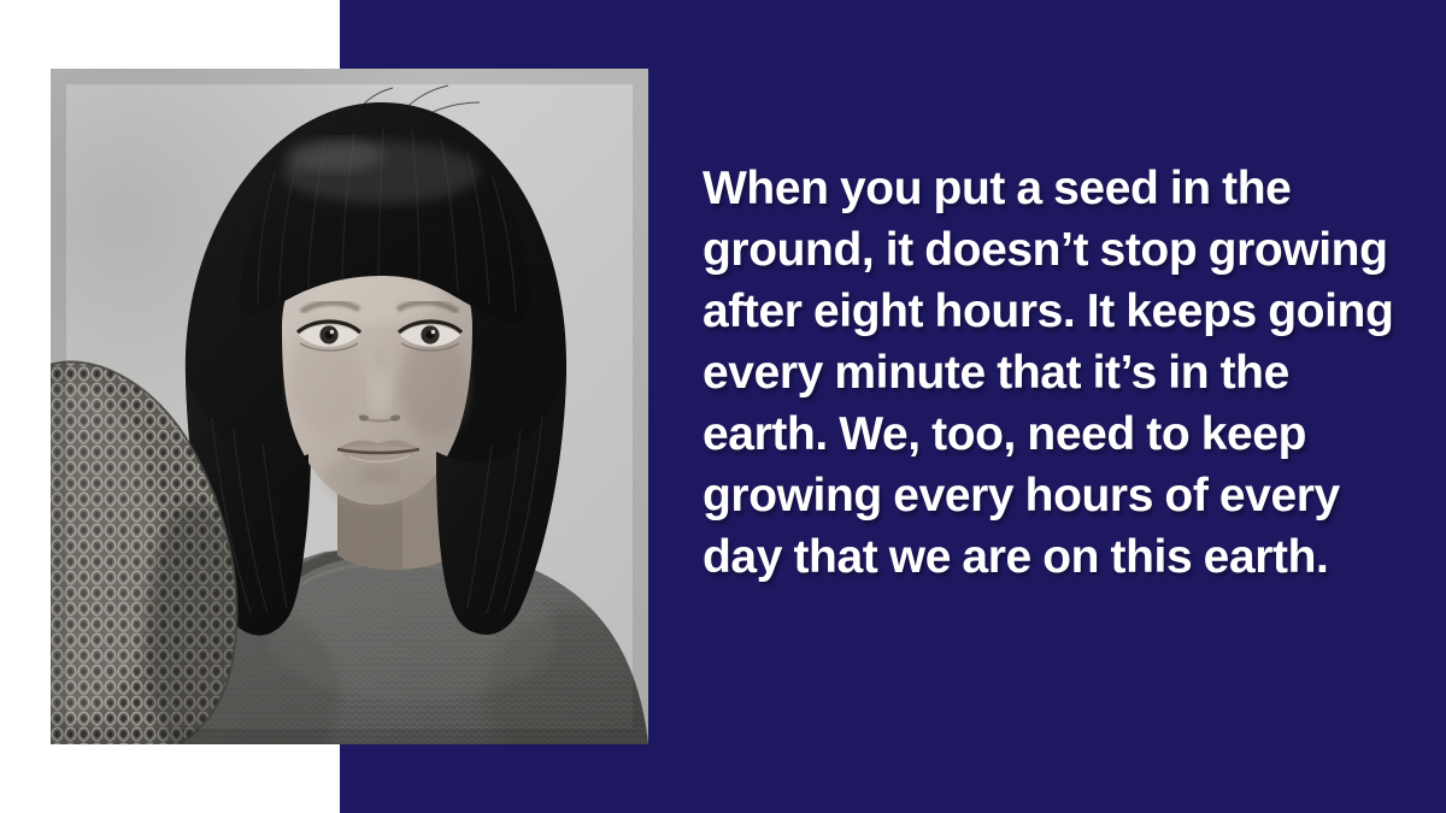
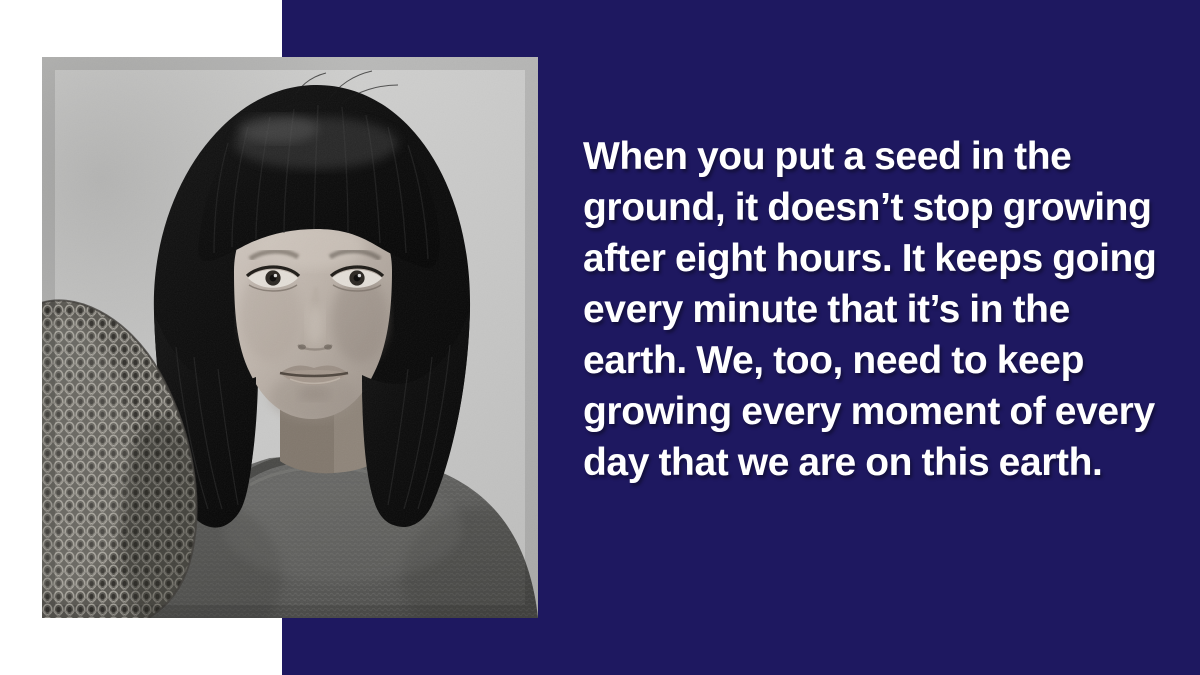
- When you put a seed in the ground, it doesn’t stop growing after eight hours. It keeps going every minute that it’s in the earth. We, too, need to keep growing every hours of every day that we are on this earth.
+ When you put a seed in the ground, it doesn’t stop growing after eight hours. It keeps going every minute that it’s in the earth. We, too, need to keep growing every moment of every day that we are on this earth.
